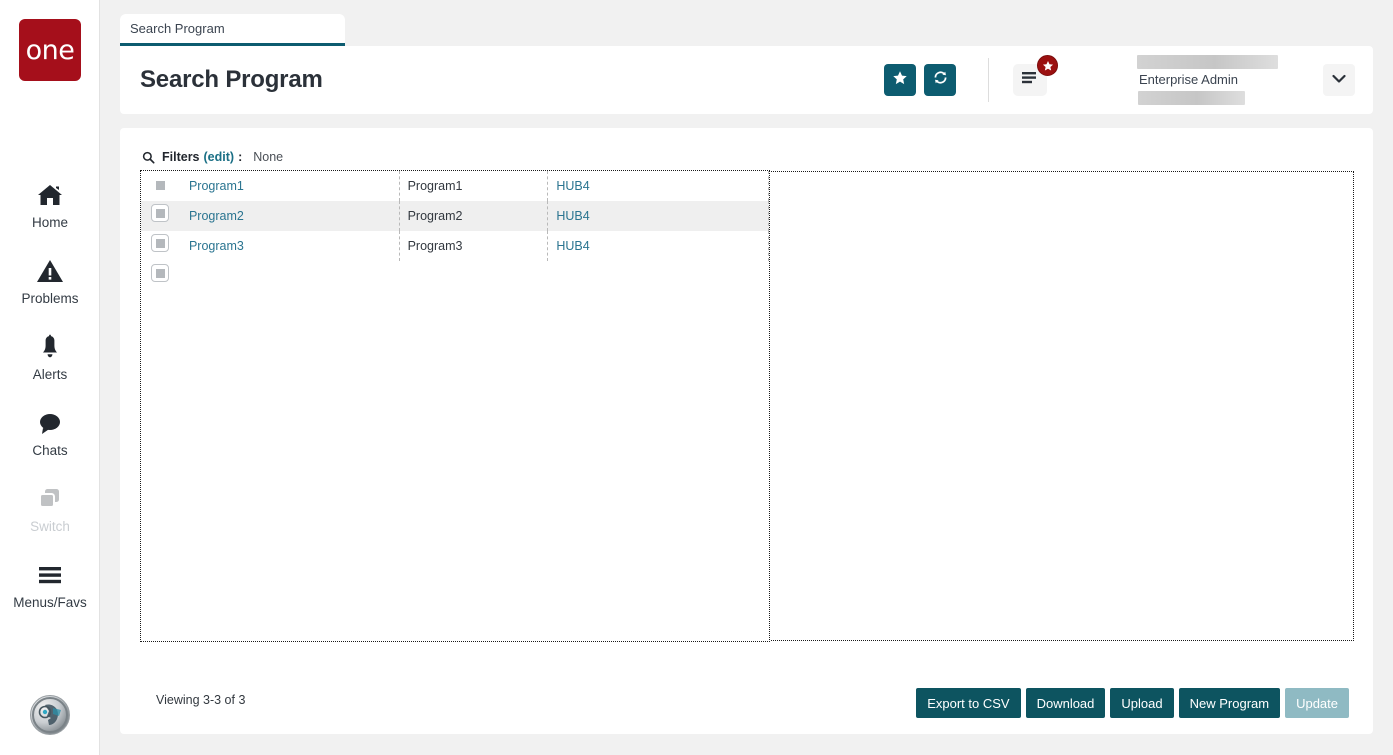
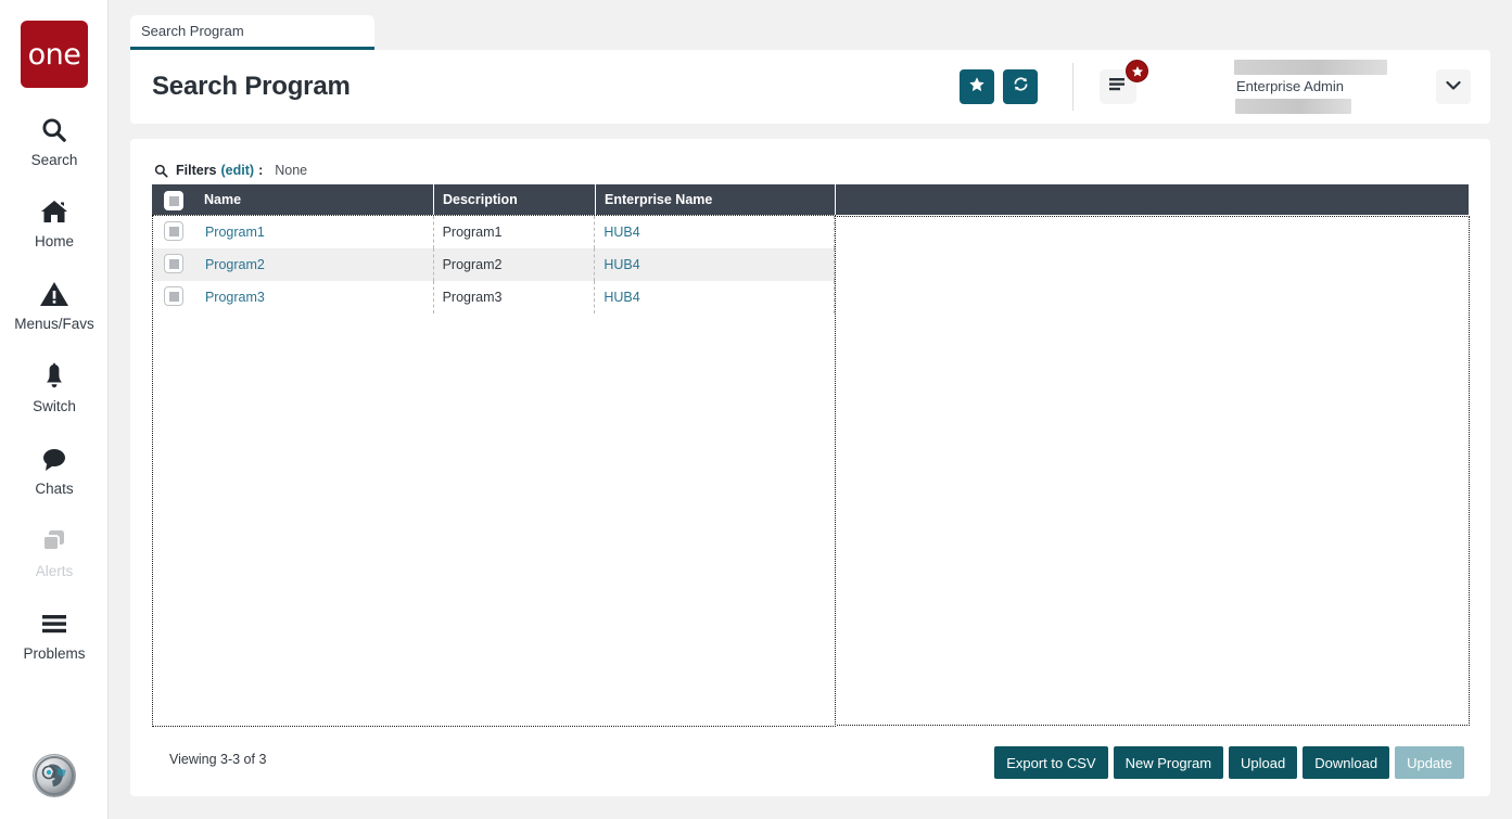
  one
+ Search
  Home
- Problems
+ Menus/Favs
- Alerts
+ Switch
  Chats
- Switch
+ Alerts
- Menus/Favs
+ Problems
  Search Program
  Search Program
  Enterprise Admin
  Filters
  (edit)
  :
  None
+ Name
+ Description
+ Enterprise Name
  Program1
  Program1
  HUB4
  Program2
  Program2
  HUB4
  Program3
  Program3
  HUB4
  Viewing 3-3 of 3
  Export to CSV
- Download
+ New Program
  Upload
- New Program
+ Download
  Update
